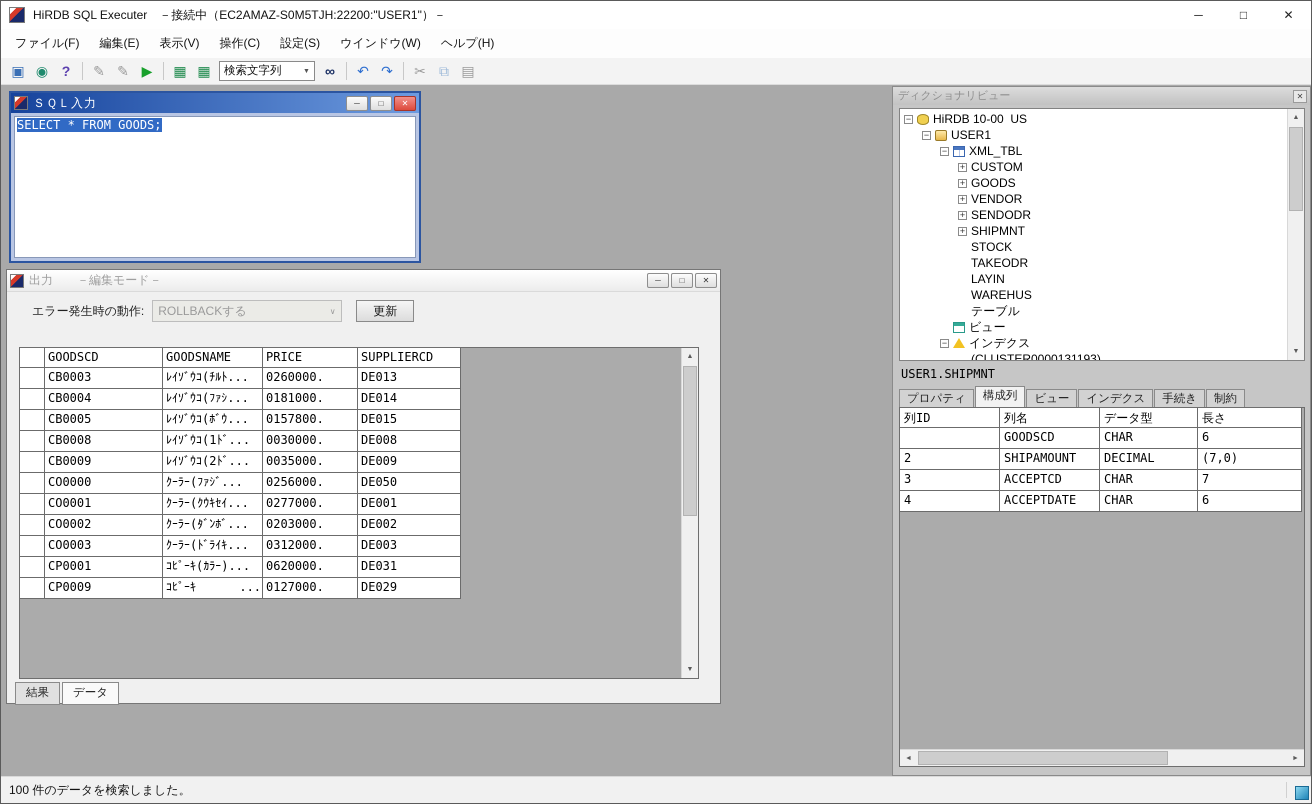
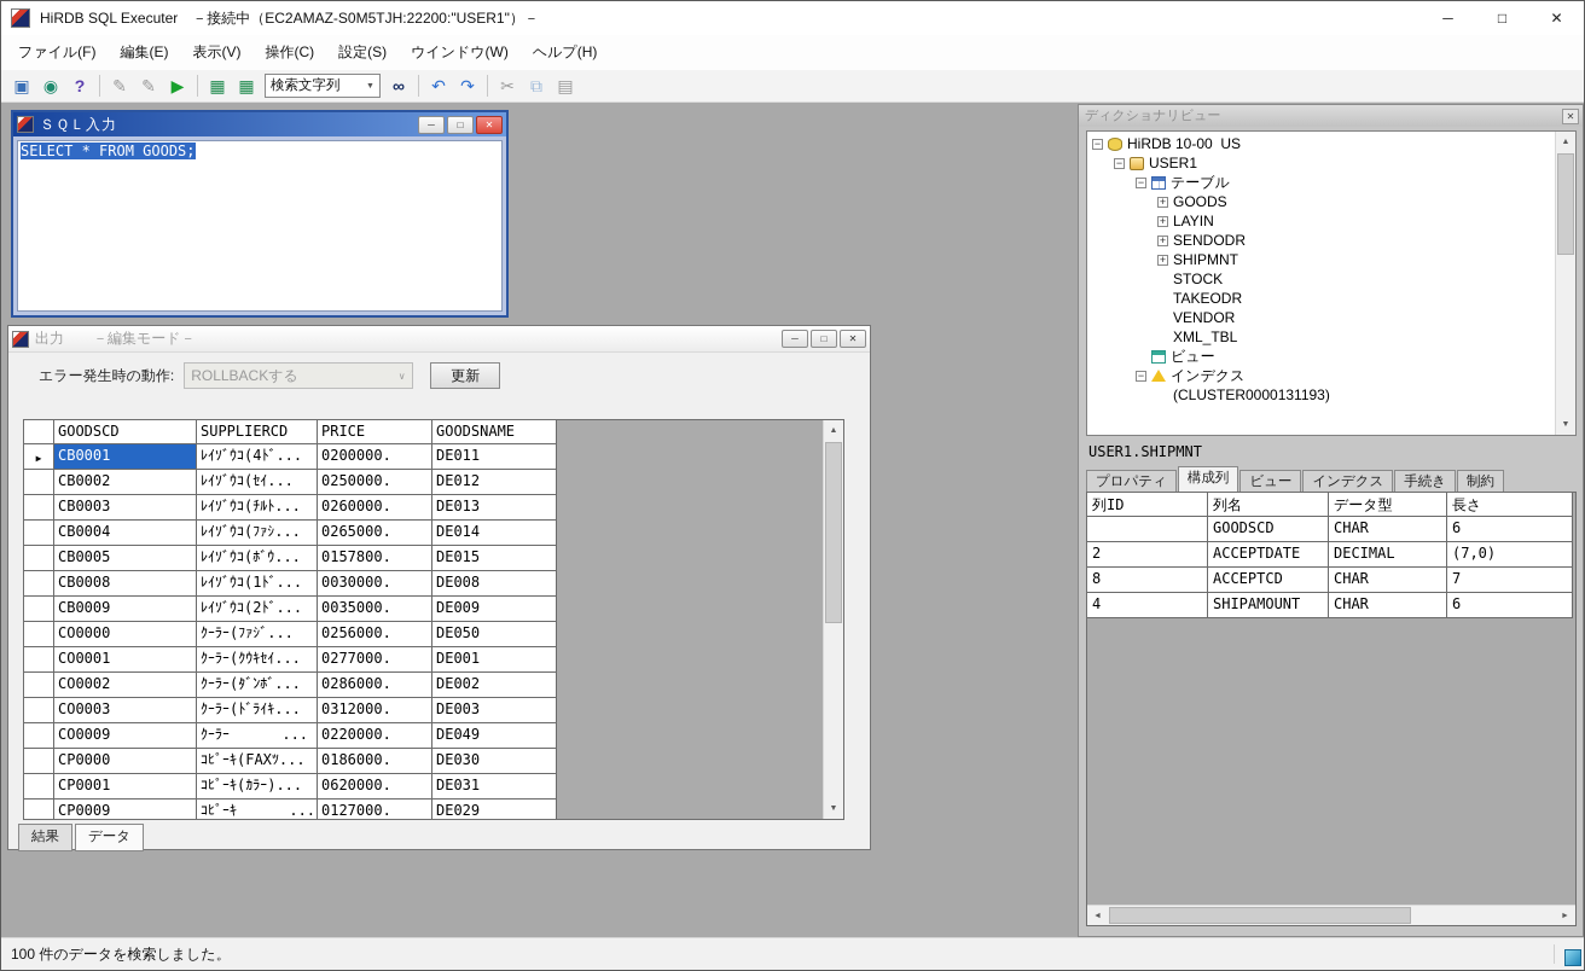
  HiRDB SQL Executer －接続中（EC2AMAZ-S0M5TJH:22200:"USER1"）－
  ─
  □
  ✕
  ファイル(F)
  編集(E)
  表示(V)
  操作(C)
  設定(S)
  ウインドウ(W)
  ヘルプ(H)
  ▣
  ◉
  ?
  ✎
  ✎
  ▶
  ▦
  ▦
  検索文字列
  ∞
  ↶
  ↷
  ✂
  ⧉
  ▤
  ＳＱＬ入力
  SELECT * FROM GOODS;
  出力 －編集モード－
  エラー発生時の動作:
  ROLLBACKする
  更新
  GOODSCD
- GOODSNAME
+ SUPPLIERCD
  PRICE
- SUPPLIERCD
+ GOODSNAME
+ CB0001
+ ﾚｲｿﾞｳｺ(4ﾄﾞ...
+ 0200000.
+ DE011
+ CB0002
+ ﾚｲｿﾞｳｺ(ｾｲ...
+ 0250000.
+ DE012
  CB0003
  ﾚｲｿﾞｳｺ(ﾁﾙﾄ...
  0260000.
  DE013
  CB0004
  ﾚｲｿﾞｳｺ(ﾌｧｼ...
- 0181000.
+ 0265000.
  DE014
  CB0005
  ﾚｲｿﾞｳｺ(ﾎﾞｳ...
  0157800.
  DE015
  CB0008
  ﾚｲｿﾞｳｺ(1ﾄﾞ...
  0030000.
  DE008
  CB0009
  ﾚｲｿﾞｳｺ(2ﾄﾞ...
  0035000.
  DE009
  CO0000
  ｸｰﾗｰ(ﾌｧｼﾞ...
  0256000.
  DE050
  CO0001
  ｸｰﾗｰ(ｸｳｷｾｲ...
  0277000.
  DE001
  CO0002
  ｸｰﾗｰ(ﾀﾞﾝﾎﾞ...
- 0203000.
+ 0286000.
  DE002
  CO0003
  ｸｰﾗｰ(ﾄﾞﾗｲｷ...
  0312000.
  DE003
+ CO0009
+ ｸｰﾗｰ ...
+ 0220000.
+ DE049
+ CP0000
+ ｺﾋﾟｰｷ(FAXﾂ...
+ 0186000.
+ DE030
  CP0001
  ｺﾋﾟｰｷ(ｶﾗｰ)...
  0620000.
  DE031
  CP0009
  ｺﾋﾟｰｷ ...
  0127000.
  DE029
  結果
  データ
  ディクショナリビュー
  HiRDB 10-00 US
  USER1
- XML_TBL
+ テーブル
- CUSTOM
  GOODS
- VENDOR
+ LAYIN
  SENDODR
  SHIPMNT
  STOCK
  TAKEODR
- LAYIN
+ VENDOR
- WAREHUS
- テーブル
+ XML_TBL
  ビュー
  インデクス
  (CLUSTER0000131193)
  USER1.SHIPMNT
  プロパティ
  構成列
  ビュー
  インデクス
  手続き
  制約
  列ID
  列名
  データ型
  長さ
  GOODSCD
  CHAR
  6
  2
- SHIPAMOUNT
+ ACCEPTDATE
  DECIMAL
  (7,0)
- 3
+ 8
  ACCEPTCD
  CHAR
  7
  4
- ACCEPTDATE
+ SHIPAMOUNT
  CHAR
  6
  100 件のデータを検索しました。
